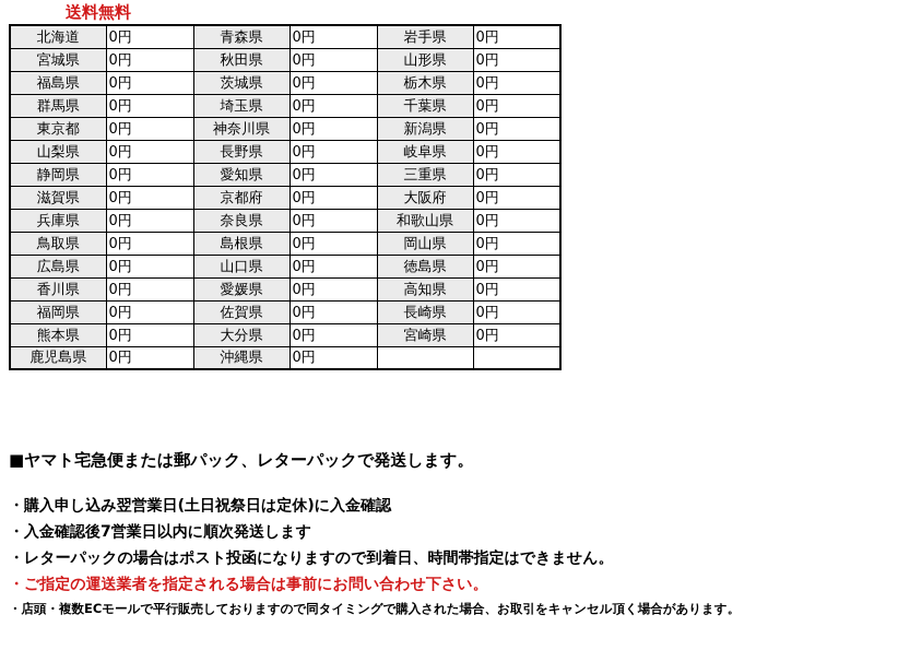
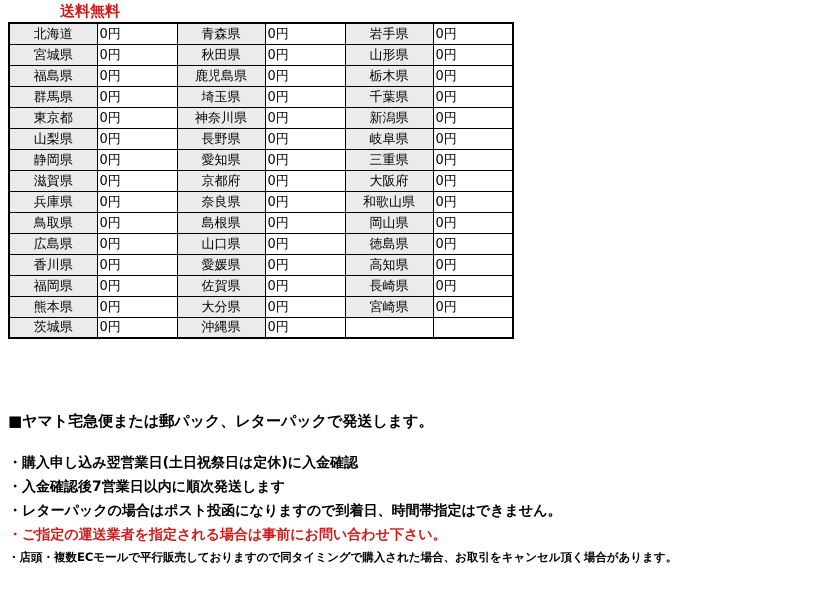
  送料無料
  北海道	0円	青森県	0円	岩手県	0円
  宮城県	0円	秋田県	0円	山形県	0円
- 福島県	0円	茨城県	0円	栃木県	0円
+ 福島県	0円	鹿児島県	0円	栃木県	0円
  群馬県	0円	埼玉県	0円	千葉県	0円
  東京都	0円	神奈川県	0円	新潟県	0円
  山梨県	0円	長野県	0円	岐阜県	0円
  静岡県	0円	愛知県	0円	三重県	0円
  滋賀県	0円	京都府	0円	大阪府	0円
  兵庫県	0円	奈良県	0円	和歌山県	0円
  鳥取県	0円	島根県	0円	岡山県	0円
  広島県	0円	山口県	0円	徳島県	0円
  香川県	0円	愛媛県	0円	高知県	0円
  福岡県	0円	佐賀県	0円	長崎県	0円
  熊本県	0円	大分県	0円	宮崎県	0円
- 鹿児島県	0円	沖縄県	0円
+ 茨城県	0円	沖縄県	0円
  ■ヤマト宅急便または郵パック、レターパックで発送します。
  ・購入申し込み翌営業日(土日祝祭日は定休)に入金確認
  ・入金確認後7営業日以内に順次発送します
  ・レターパックの場合はポスト投函になりますので到着日、時間帯指定はできません。
  ・ご指定の運送業者を指定される場合は事前にお問い合わせ下さい。
  ・店頭・複数ECモールで平行販売しておりますので同タイミングで購入された場合、お取引をキャンセル頂く場合があります。
